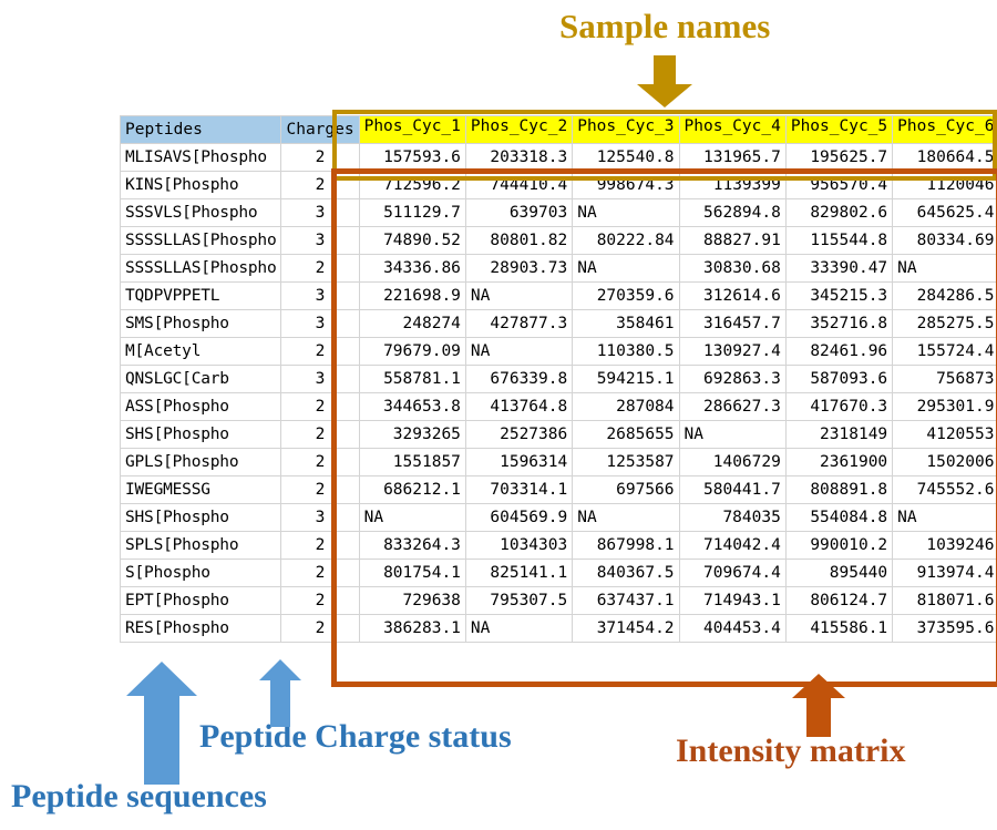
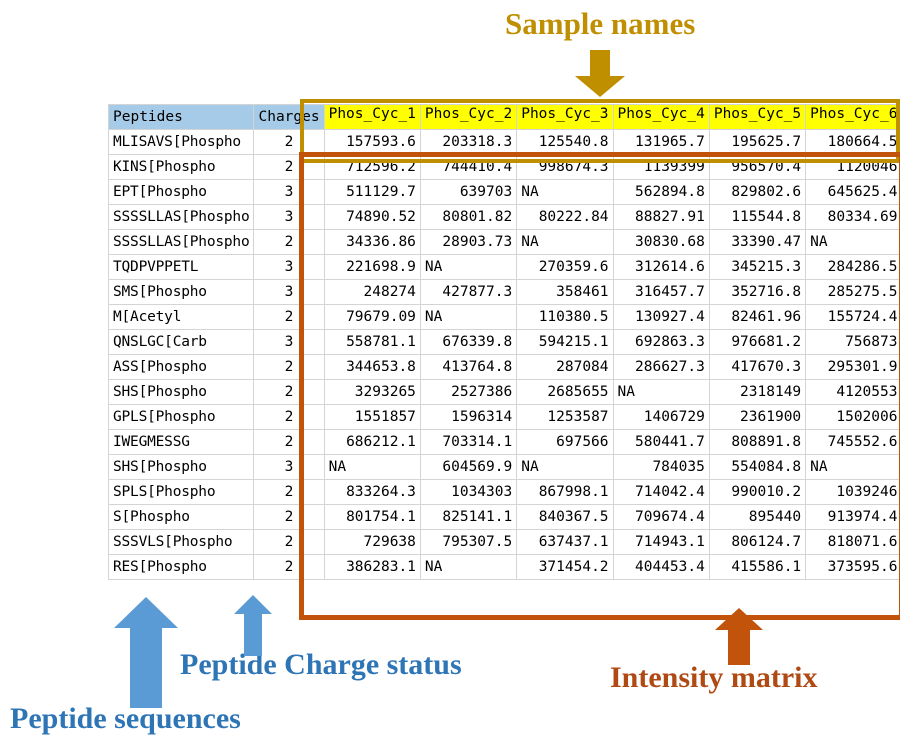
  Peptides	Charges	Phos_Cyc_1	Phos_Cyc_2	Phos_Cyc_3	Phos_Cyc_4	Phos_Cyc_5	Phos_Cyc_6
  MLISAVS[Phospho	2	157593.6	203318.3	125540.8	131965.7	195625.7	180664.5
  KINS[Phospho	2	712596.2	744410.4	998674.3	1139399	956570.4	1120046
- SSSVLS[Phospho	3	511129.7	639703	NA	562894.8	829802.6	645625.4
+ EPT[Phospho	3	511129.7	639703	NA	562894.8	829802.6	645625.4
  SSSSLLAS[Phospho	3	74890.52	80801.82	80222.84	88827.91	115544.8	80334.69
  SSSSLLAS[Phospho	2	34336.86	28903.73	NA	30830.68	33390.47	NA
  TQDPVPPETL	3	221698.9	NA	270359.6	312614.6	345215.3	284286.5
  SMS[Phospho	3	248274	427877.3	358461	316457.7	352716.8	285275.5
  M[Acetyl	2	79679.09	NA	110380.5	130927.4	82461.96	155724.4
- QNSLGC[Carb	3	558781.1	676339.8	594215.1	692863.3	587093.6	756873
+ QNSLGC[Carb	3	558781.1	676339.8	594215.1	692863.3	976681.2	756873
  ASS[Phospho	2	344653.8	413764.8	287084	286627.3	417670.3	295301.9
  SHS[Phospho	2	3293265	2527386	2685655	NA	2318149	4120553
  GPLS[Phospho	2	1551857	1596314	1253587	1406729	2361900	1502006
  IWEGMESSG	2	686212.1	703314.1	697566	580441.7	808891.8	745552.6
  SHS[Phospho	3	NA	604569.9	NA	784035	554084.8	NA
  SPLS[Phospho	2	833264.3	1034303	867998.1	714042.4	990010.2	1039246
  S[Phospho	2	801754.1	825141.1	840367.5	709674.4	895440	913974.4
- EPT[Phospho	2	729638	795307.5	637437.1	714943.1	806124.7	818071.6
+ SSSVLS[Phospho	2	729638	795307.5	637437.1	714943.1	806124.7	818071.6
  RES[Phospho	2	386283.1	NA	371454.2	404453.4	415586.1	373595.6
  Sample names
  Peptide Charge status
  Peptide sequences
  Intensity matrix
